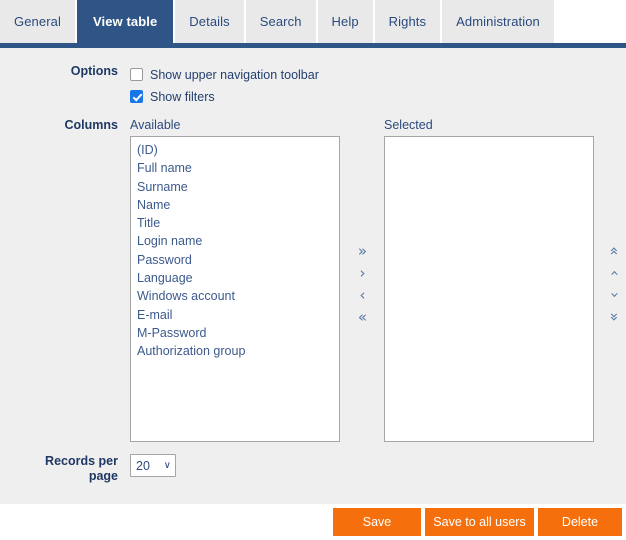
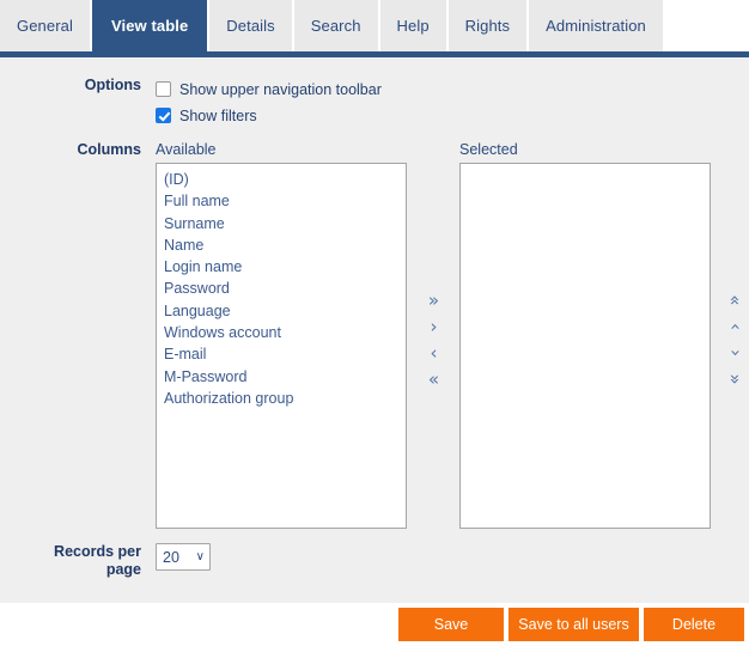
  General
  View table
  Details
  Search
  Help
  Rights
  Administration
  Options
  Show upper navigation toolbar
  Show filters
  Columns
  Available
  (ID)
  Full name
  Surname
  Name
- Title
  Login name
  Password
  Language
  Windows account
  E-mail
  M-Password
  Authorization group
  »
  ›
  ‹
  «
  Selected
  Records per
  page
  20
  ∨
  Save
  Save to all users
  Delete
